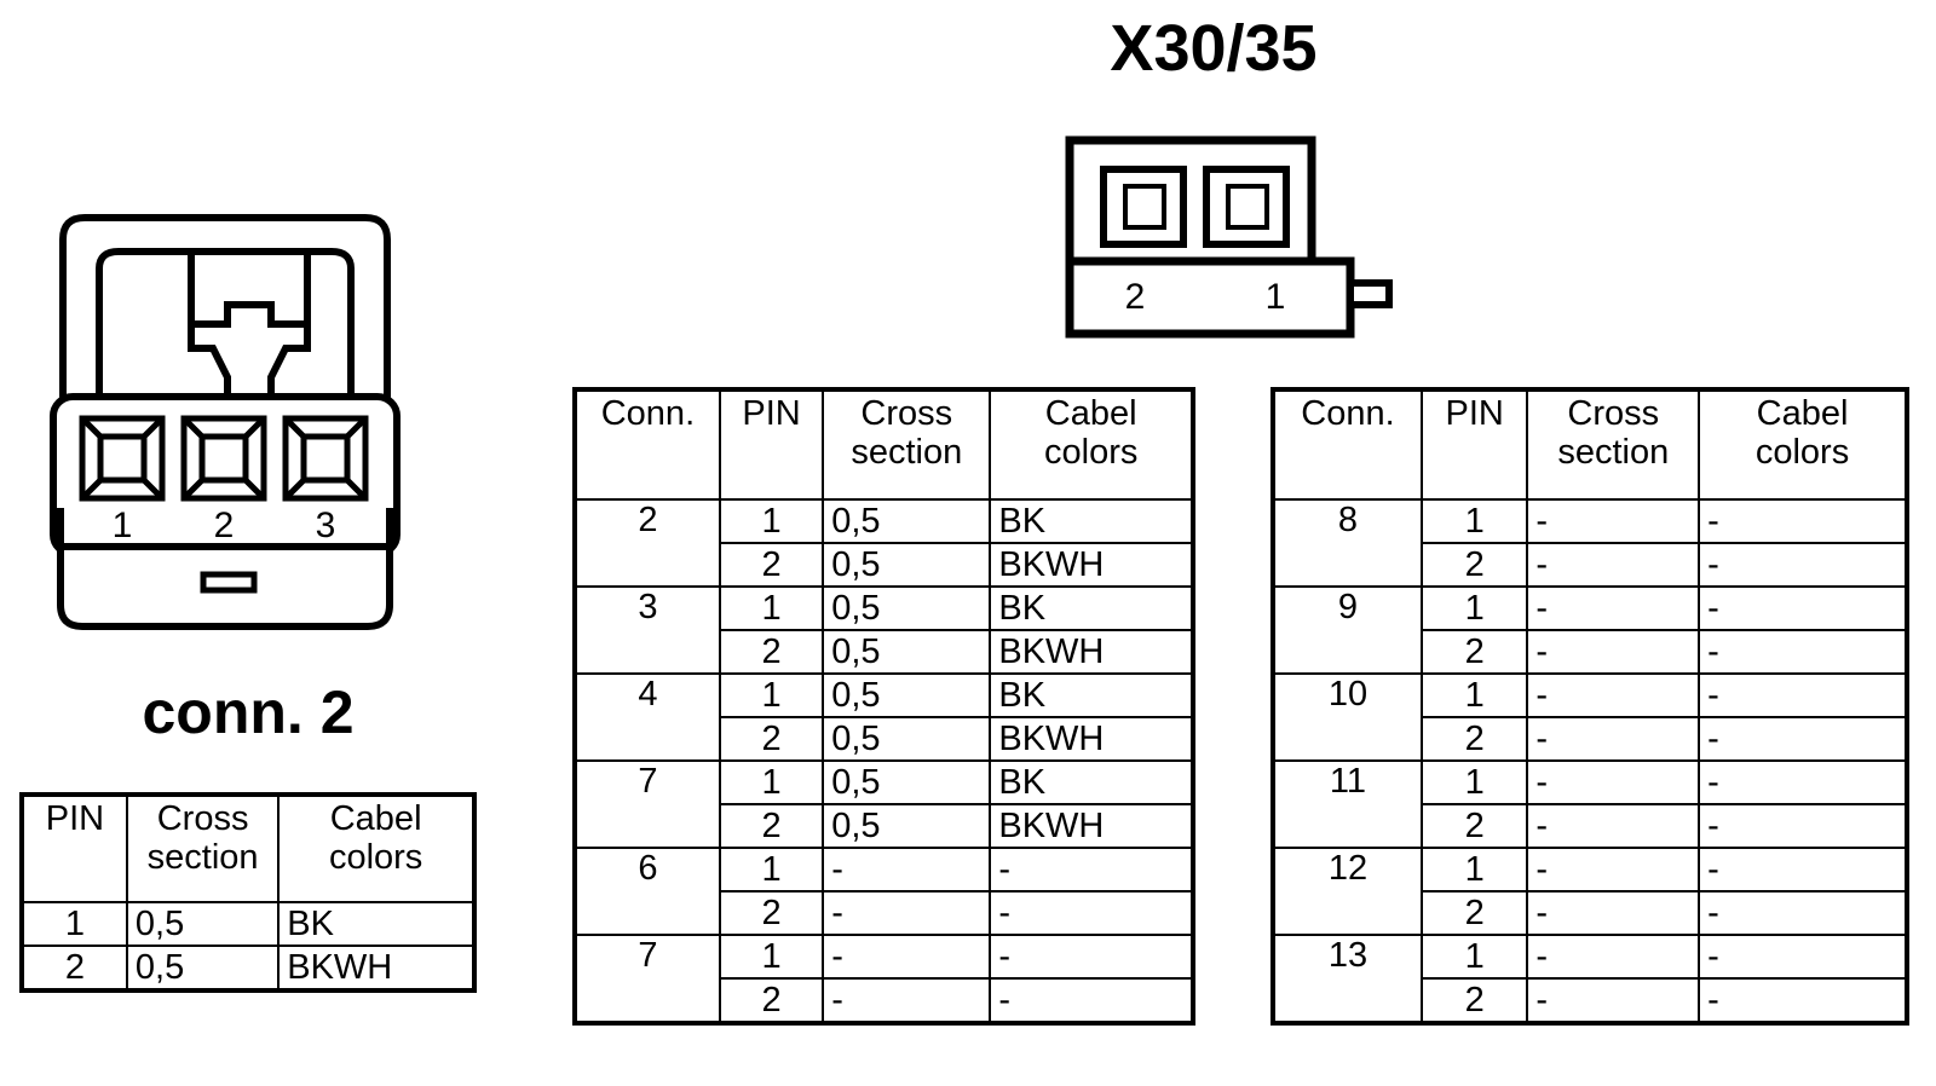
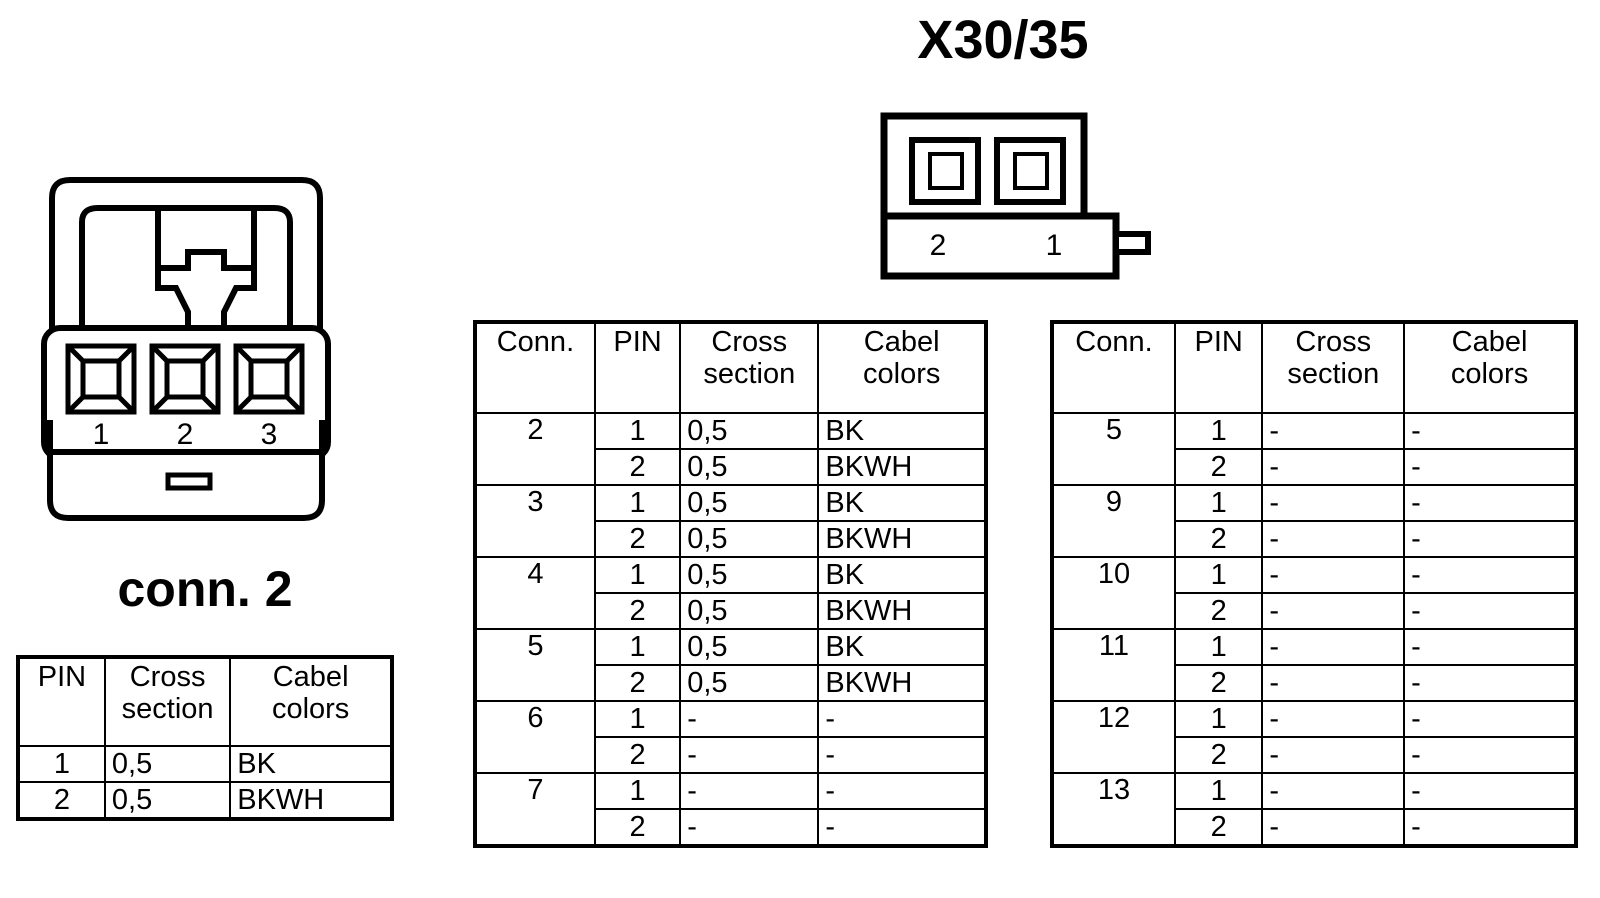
  X30/35
  2
  1
  1
  2
  3
  conn. 2
  PIN	Cross section	Cabel colors
  1	0,5	BK
  2	0,5	BKWH
  Conn.	PIN	Cross section	Cabel colors
  2	1	0,5	BK
  2	0,5	BKWH
  3	1	0,5	BK
  2	0,5	BKWH
  4	1	0,5	BK
  2	0,5	BKWH
- 7	1	0,5	BK
+ 5	1	0,5	BK
  2	0,5	BKWH
  6	1	-	-
  2	-	-
  7	1	-	-
  2	-	-
  Conn.	PIN	Cross section	Cabel colors
- 8	1	-	-
+ 5	1	-	-
  2	-	-
  9	1	-	-
  2	-	-
  10	1	-	-
  2	-	-
  11	1	-	-
  2	-	-
  12	1	-	-
  2	-	-
  13	1	-	-
  2	-	-
